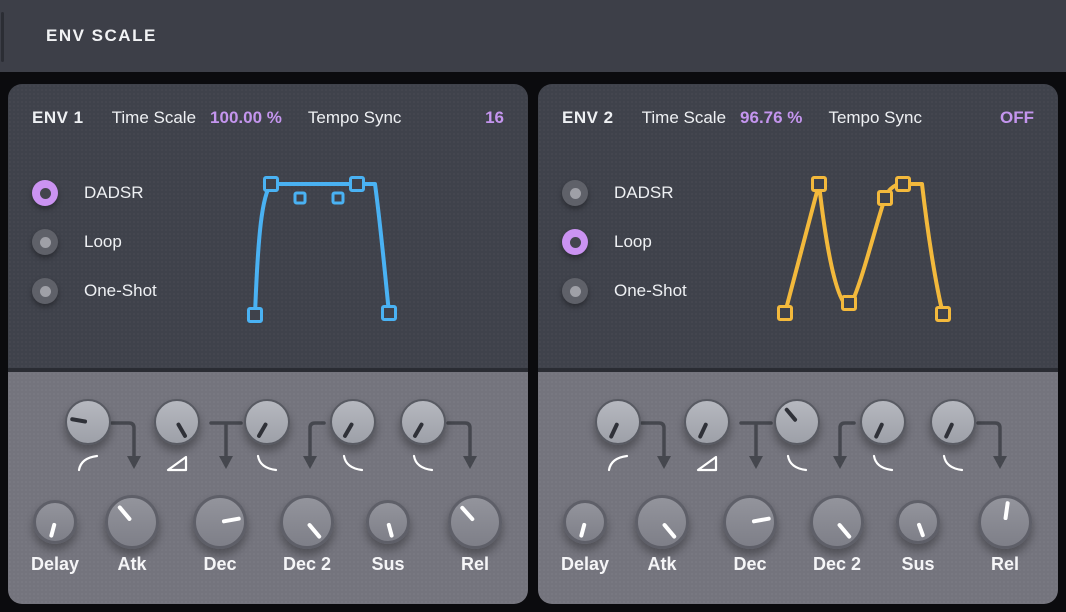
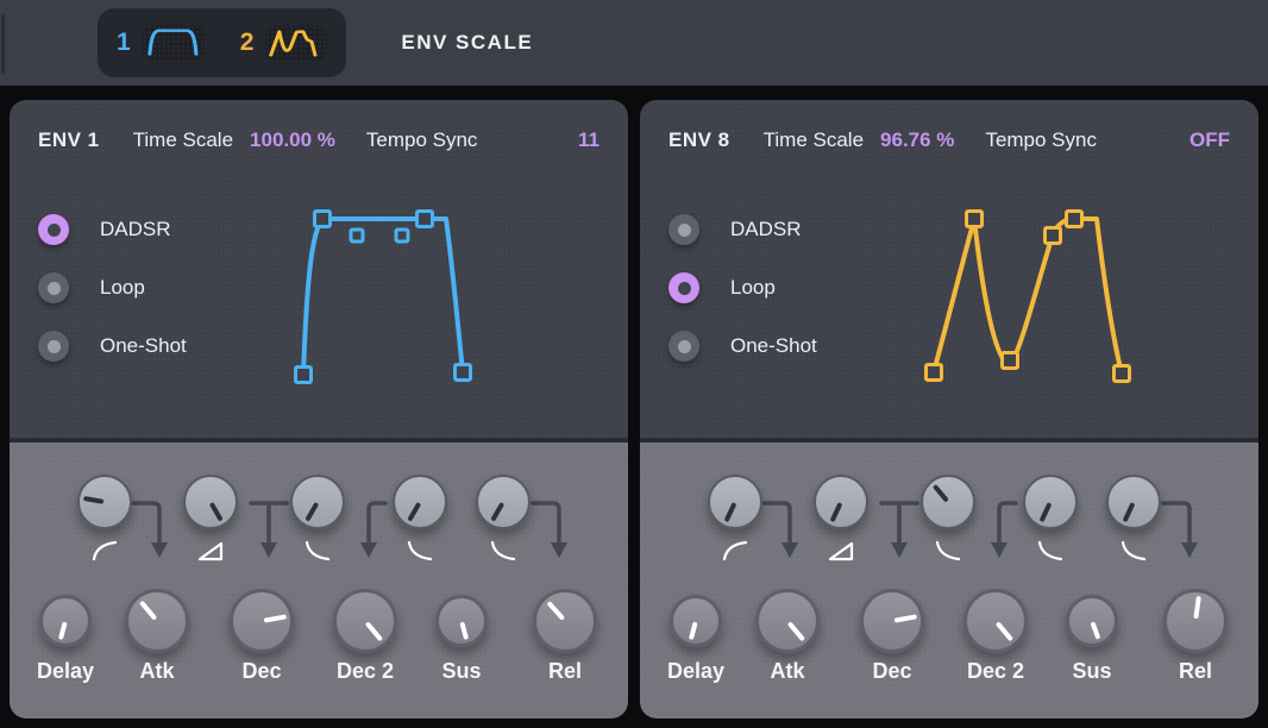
+ 1
+ 2
  ENV SCALE
  ENV 1
  Time Scale
  100.00 %
  Tempo Sync
- 16
+ 11
  DADSR
  Loop
  One-Shot
  Delay
  Atk
  Dec
  Dec 2
  Sus
  Rel
- ENV 2
+ ENV 8
  Time Scale
  96.76 %
  Tempo Sync
  OFF
  DADSR
  Loop
  One-Shot
  Delay
  Atk
  Dec
  Dec 2
  Sus
  Rel
